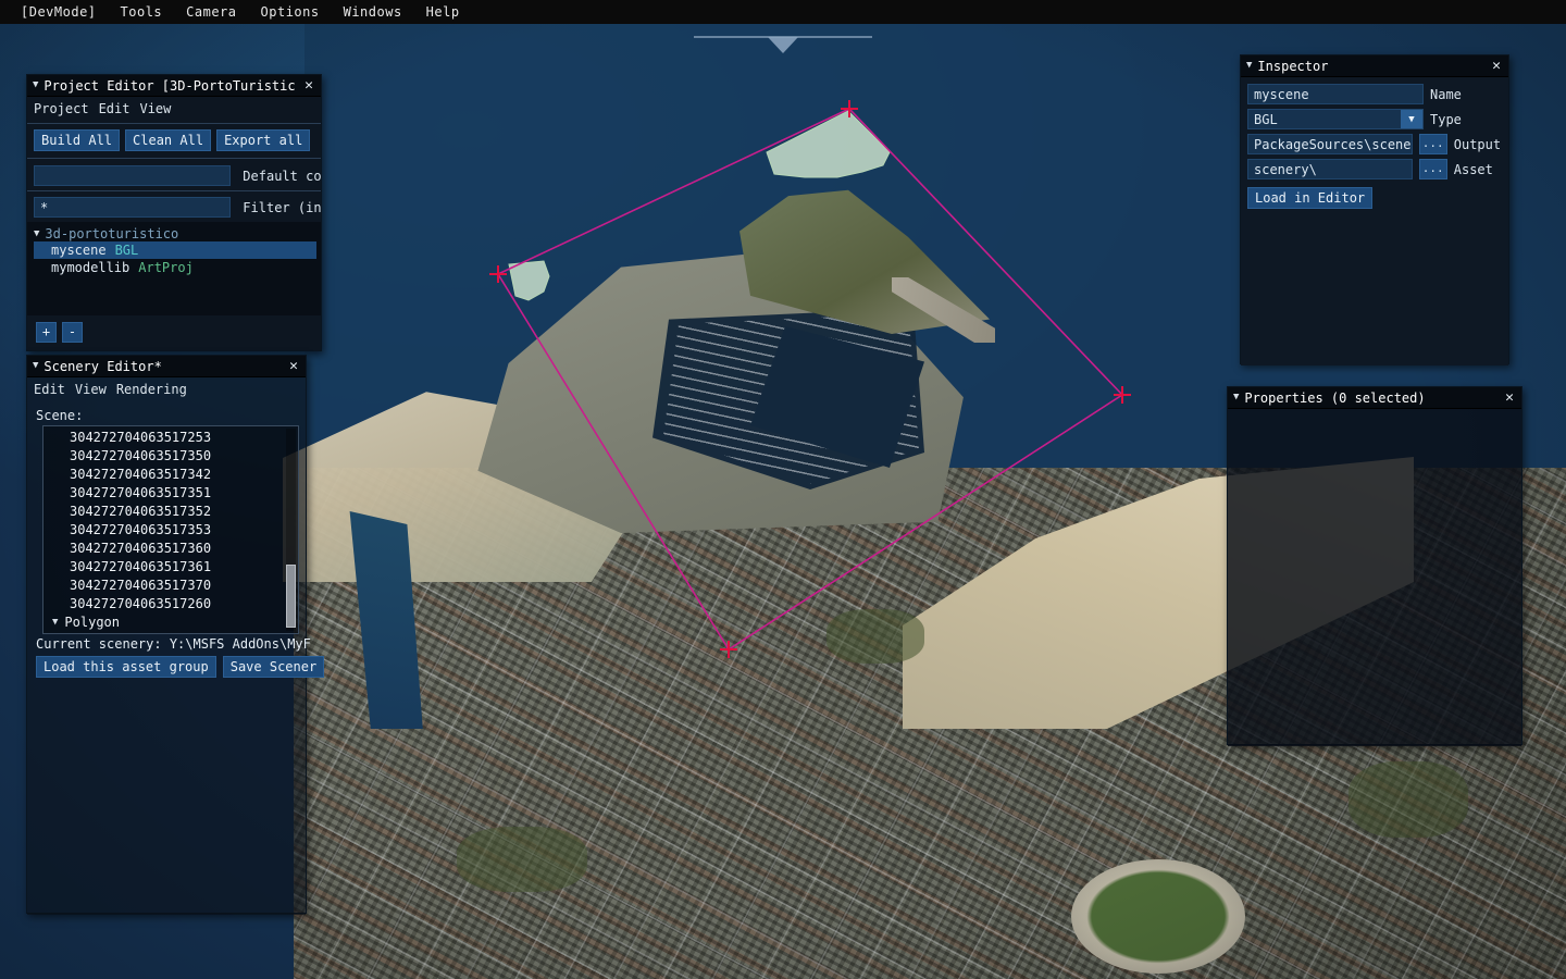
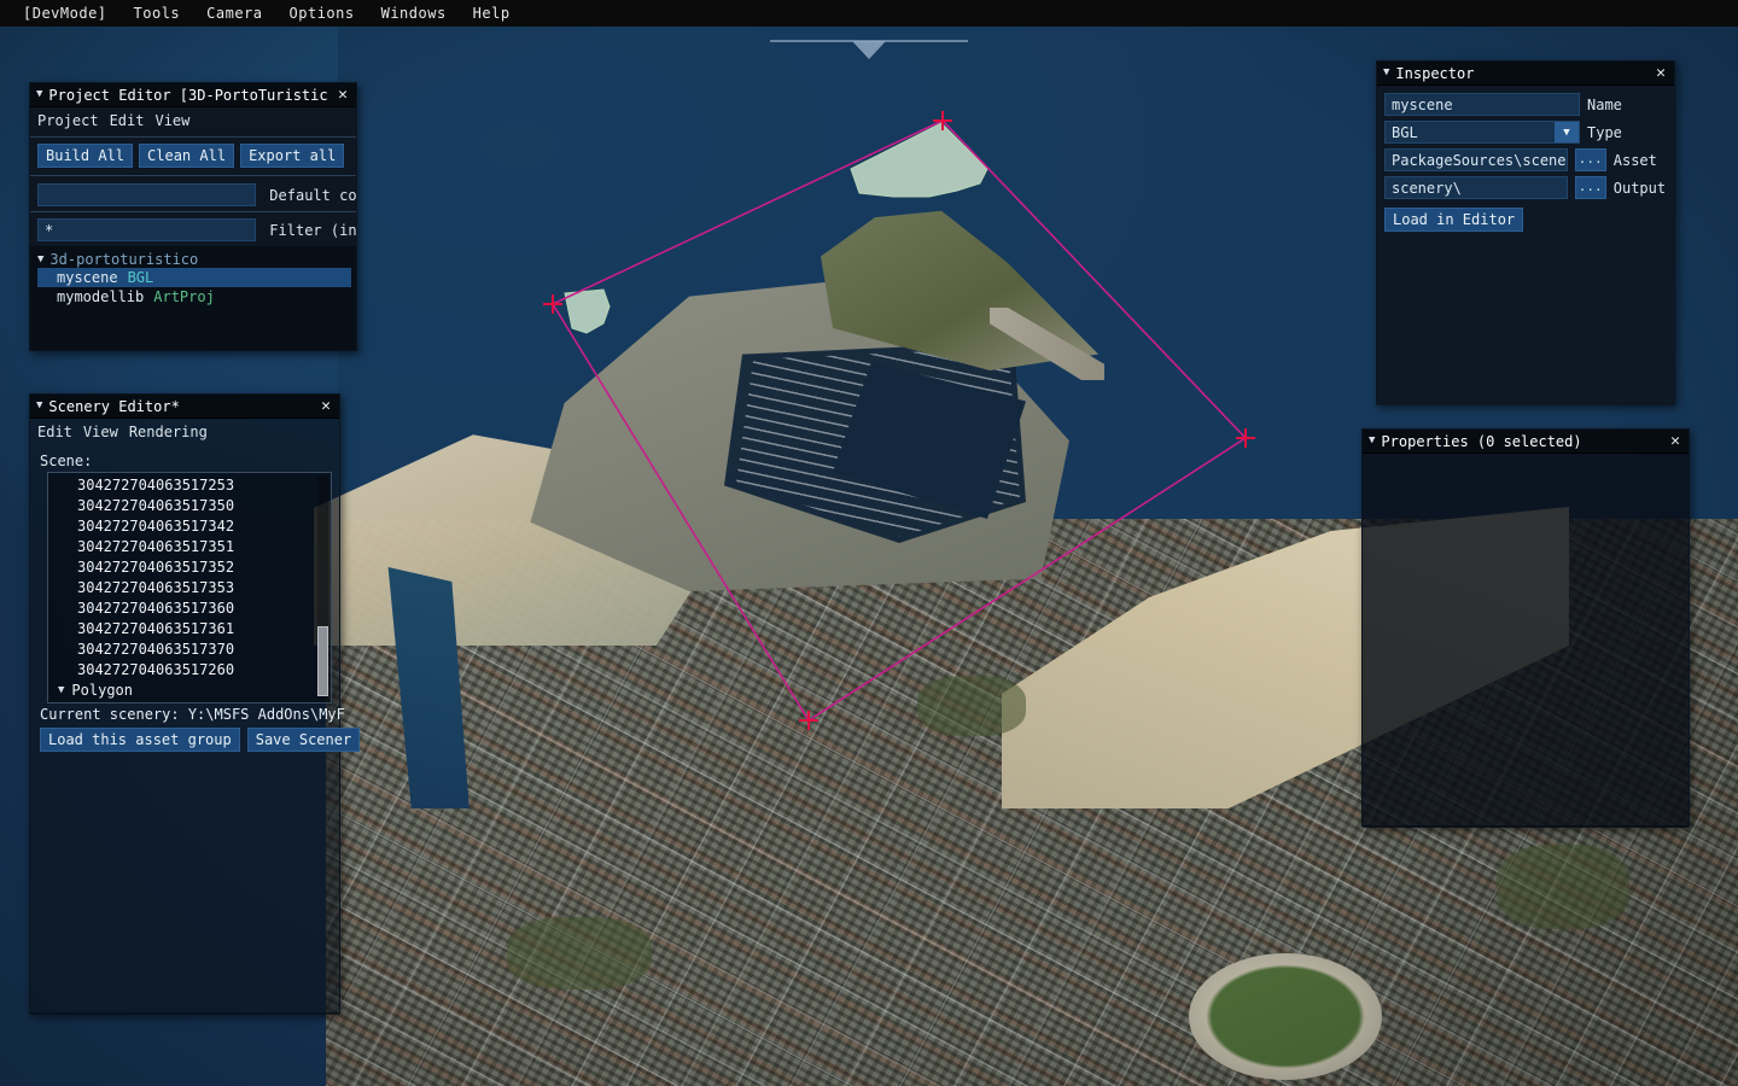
  [DevMode]
  Tools
  Camera
  Options
  Windows
  Help
  ▼
  Project Editor [3D-PortoTuristic
  ✕
  Project
  Edit
  View
  Build All
  Clean All
  Export all
  Default co
  *
  Filter (in
  ▼
  3d-portoturistico
  myscene BGL
  mymodellib ArtProj
- +
- -
  ▼
  Scenery Editor*
  ✕
  Edit
  View
  Rendering
  Scene:
  304272704063517253
  304272704063517350
  304272704063517342
  304272704063517351
  304272704063517352
  304272704063517353
  304272704063517360
  304272704063517361
  304272704063517370
  304272704063517260
  ▼
  Polygon
  Current scenery: Y:\MSFS AddOns\MyF
  Load this asset group
  Save Scener
  ▼
  Inspector
  ✕
  myscene
  Name
  BGL
  ▼
  Type
  PackageSources\scene
  ...
- Output
+ Asset
  scenery\
  ...
- Asset
+ Output
  Load in Editor
  ▼
  Properties (0 selected)
  ✕
